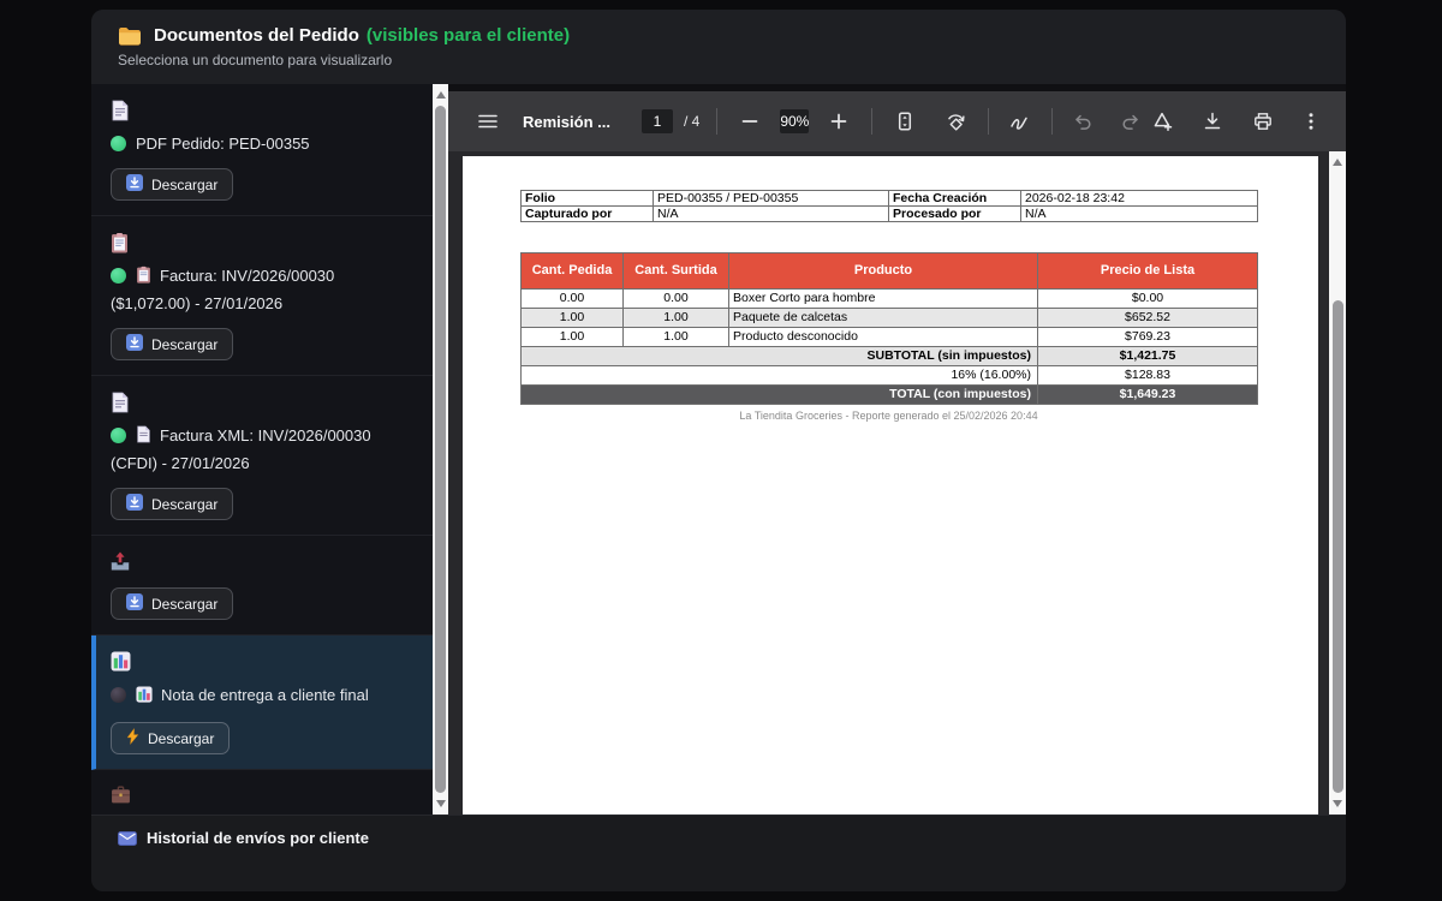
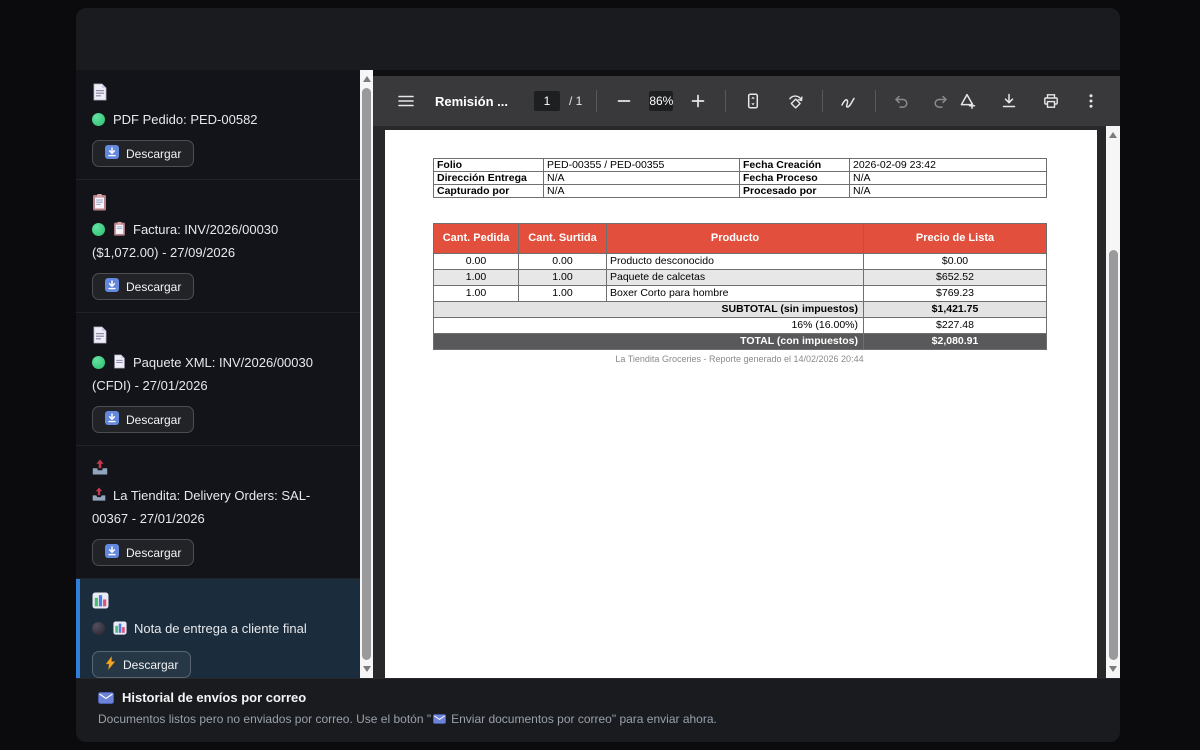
- Documentos del Pedido
- (visibles para el cliente)
- Selecciona un documento para visualizarlo
- PDF Pedido: PED-00355
+ PDF Pedido: PED-00582
  Descargar
- Factura: INV/2026/00030 ($1,072.00) - 27/01/2026
+ Factura: INV/2026/00030 ($1,072.00) - 27/09/2026
  Descargar
- Factura XML: INV/2026/00030 (CFDI) - 27/01/2026
+ Paquete XML: INV/2026/00030 (CFDI) - 27/01/2026
  Descargar
+ La Tiendita: Delivery Orders: SAL-00367 - 27/01/2026
  Descargar
  Nota de entrega a cliente final
  Descargar
  Remisión ...
  1
- / 4
+ / 1
- 90%
+ 86%
- Folio	PED-00355 / PED-00355	Fecha Creación	2026-02-18 23:42
+ Folio	PED-00355 / PED-00355	Fecha Creación	2026-02-09 23:42
+ Dirección Entrega	N/A	Fecha Proceso	N/A
  Capturado por	N/A	Procesado por	N/A
  Cant. Pedida	Cant. Surtida	Producto	Precio de Lista
- 0.00	0.00	Boxer Corto para hombre	$0.00
+ 0.00	0.00	Producto desconocido	$0.00
  1.00	1.00	Paquete de calcetas	$652.52
- 1.00	1.00	Producto desconocido	$769.23
+ 1.00	1.00	Boxer Corto para hombre	$769.23
  SUBTOTAL (sin impuestos)	$1,421.75
- 16% (16.00%)	$128.83
+ 16% (16.00%)	$227.48
- TOTAL (con impuestos)	$1,649.23
+ TOTAL (con impuestos)	$2,080.91
- La Tiendita Groceries - Reporte generado el 25/02/2026 20:44
+ La Tiendita Groceries - Reporte generado el 14/02/2026 20:44
- Historial de envíos por cliente
+ Historial de envíos por correo
+ Documentos listos pero no enviados por correo. Use el botón " Enviar documentos por correo" para enviar ahora.
